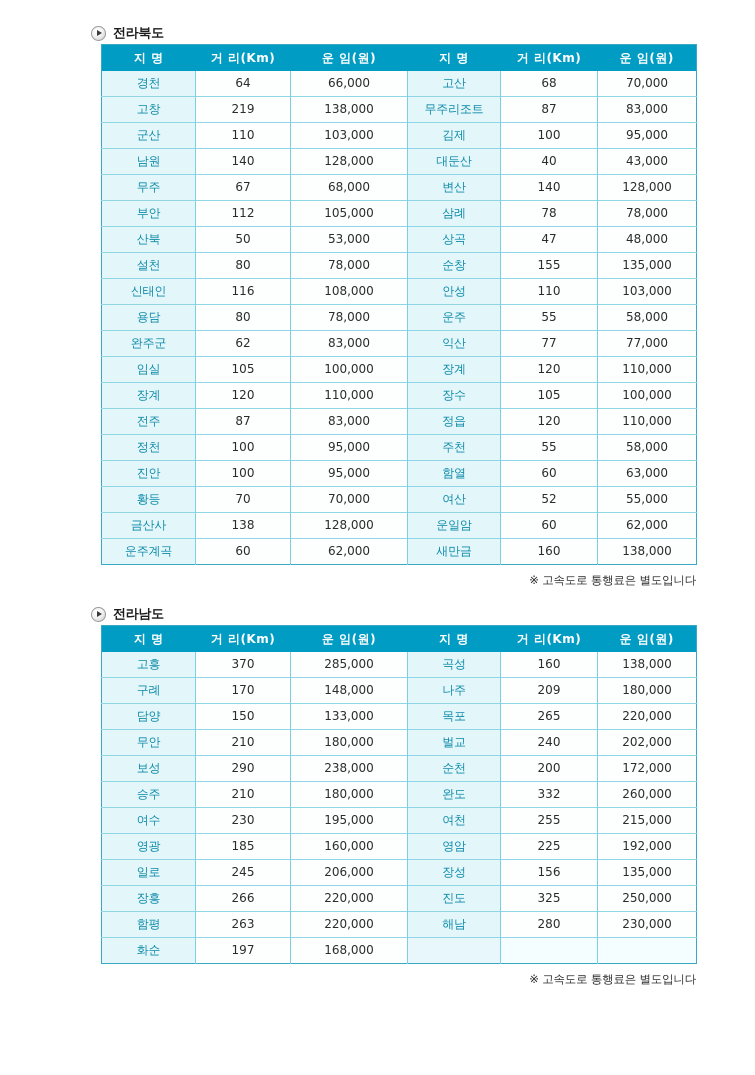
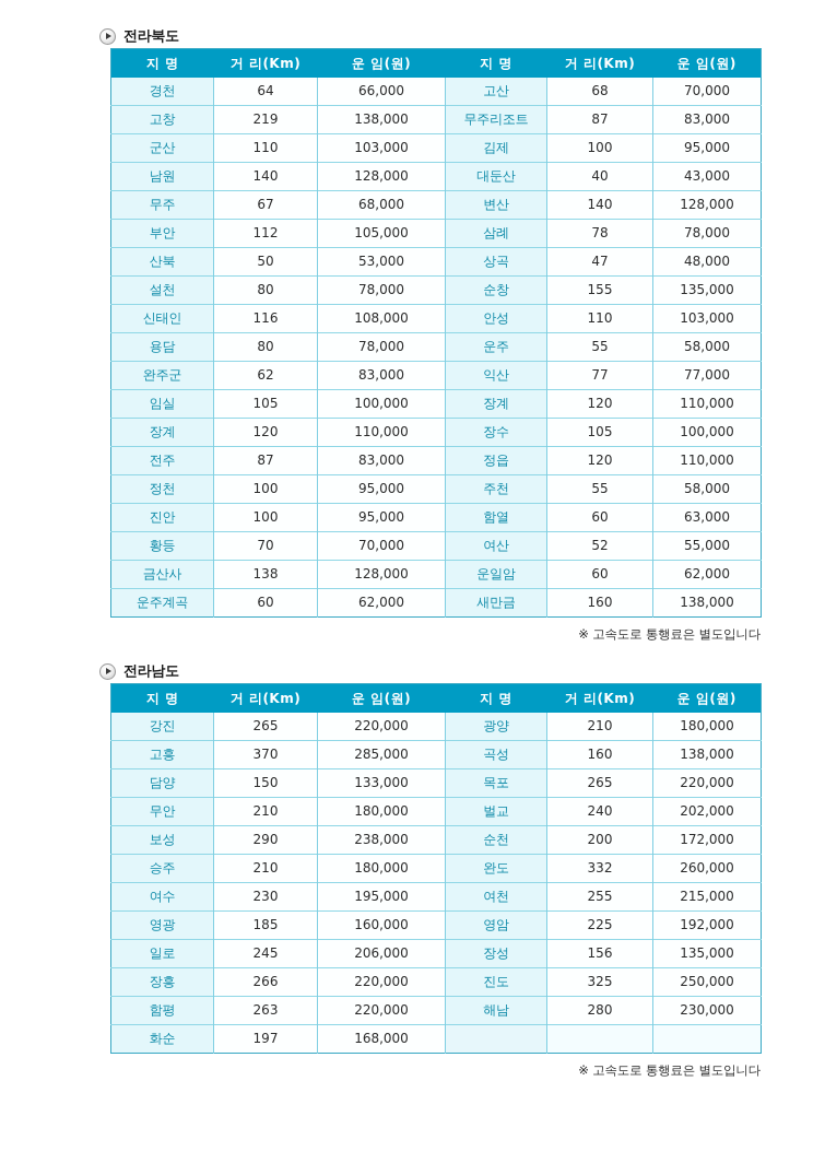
  전라북도
  지 명	거 리(Km)	운 임(원)	지 명	거 리(Km)	운 임(원)
  경천	64	66,000	고산	68	70,000
  고창	219	138,000	무주리조트	87	83,000
  군산	110	103,000	김제	100	95,000
  남원	140	128,000	대둔산	40	43,000
  무주	67	68,000	변산	140	128,000
  부안	112	105,000	삼례	78	78,000
  산북	50	53,000	상곡	47	48,000
  설천	80	78,000	순창	155	135,000
  신태인	116	108,000	안성	110	103,000
  용담	80	78,000	운주	55	58,000
  완주군	62	83,000	익산	77	77,000
  임실	105	100,000	장계	120	110,000
  장계	120	110,000	장수	105	100,000
  전주	87	83,000	정읍	120	110,000
  정천	100	95,000	주천	55	58,000
  진안	100	95,000	함열	60	63,000
  황등	70	70,000	여산	52	55,000
  금산사	138	128,000	운일암	60	62,000
  운주계곡	60	62,000	새만금	160	138,000
  ※ 고속도로 통행료은 별도입니다
  전라남도
  지 명	거 리(Km)	운 임(원)	지 명	거 리(Km)	운 임(원)
+ 강진	265	220,000	광양	210	180,000
  고흥	370	285,000	곡성	160	138,000
- 구례	170	148,000	나주	209	180,000
  담양	150	133,000	목포	265	220,000
  무안	210	180,000	벌교	240	202,000
  보성	290	238,000	순천	200	172,000
  승주	210	180,000	완도	332	260,000
  여수	230	195,000	여천	255	215,000
  영광	185	160,000	영암	225	192,000
  일로	245	206,000	장성	156	135,000
  장흥	266	220,000	진도	325	250,000
  함평	263	220,000	해남	280	230,000
  화순	197	168,000
  ※ 고속도로 통행료은 별도입니다
